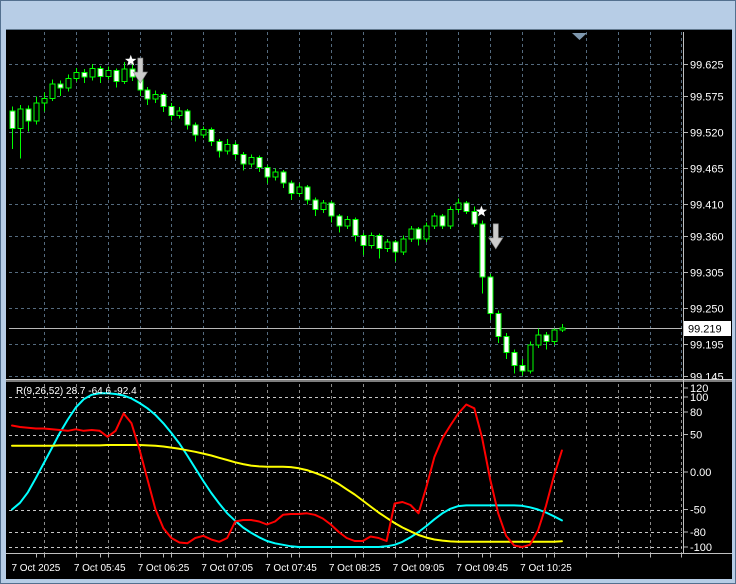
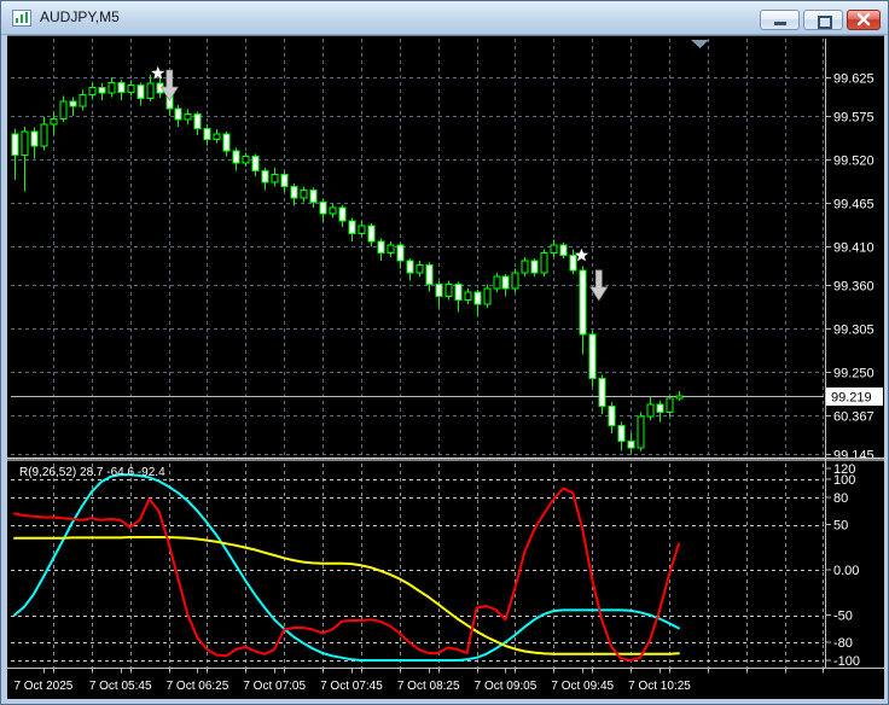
+ AUDJPY,M5
  99.625
  99.575
  99.520
  99.465
  99.410
  99.360
  99.305
  99.250
- 99.195
+ 60.367
  99.145
  99.219
  120
  100
  80
  50
  0.00
  -50
  -80
  -100
  7 Oct 2025
  7 Oct 05:45
  7 Oct 06:25
  7 Oct 07:05
  7 Oct 07:45
  7 Oct 08:25
  7 Oct 09:05
  7 Oct 09:45
  7 Oct 10:25
  R(9,26,52) 28.7 -64.6 -92.4
